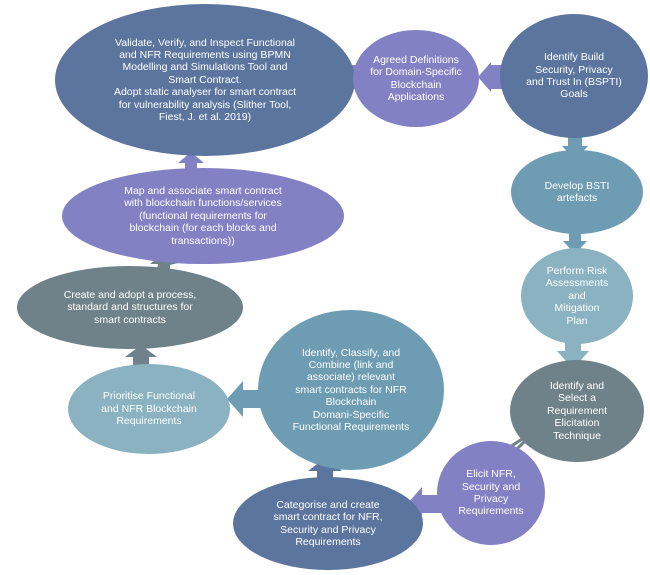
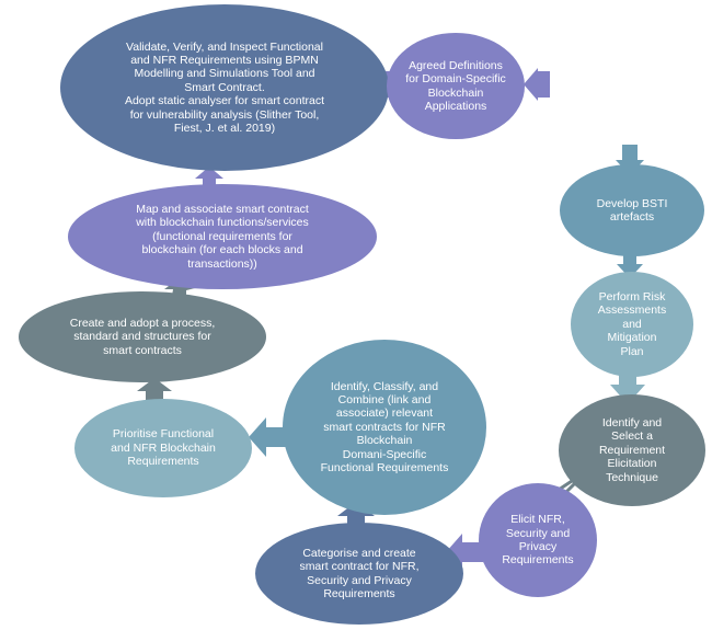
  Validate, Verify, and Inspect Functional
  and NFR Requirements using BPMN
  Modelling and Simulations Tool and
  Smart Contract.
  Adopt static analyser for smart contract
  for vulnerability analysis (Slither Tool,
  Fiest, J. et al. 2019)
  Agreed Definitions
  for Domain-Specific
  Blockchain
  Applications
- Identify Build
- Security, Privacy
- and Trust In (BSPTI)
- Goals
  Develop BSTI
  artefacts
  Perform Risk
  Assessments
  and
  Mitigation
  Plan
  Identify and
  Select a
  Requirement
  Elicitation
  Technique
  Elicit NFR,
  Security and
  Privacy
  Requirements
  Categorise and create
  smart contract for NFR,
  Security and Privacy
  Requirements
  Identify, Classify, and
  Combine (link and
  associate) relevant
  smart contracts for NFR
  Blockchain
  Domani-Specific
  Functional Requirements
  Prioritise Functional
  and NFR Blockchain
  Requirements
  Create and adopt a process,
  standard and structures for
  smart contracts
  Map and associate smart contract
  with blockchain functions/services
  (functional requirements for
  blockchain (for each blocks and
  transactions))
